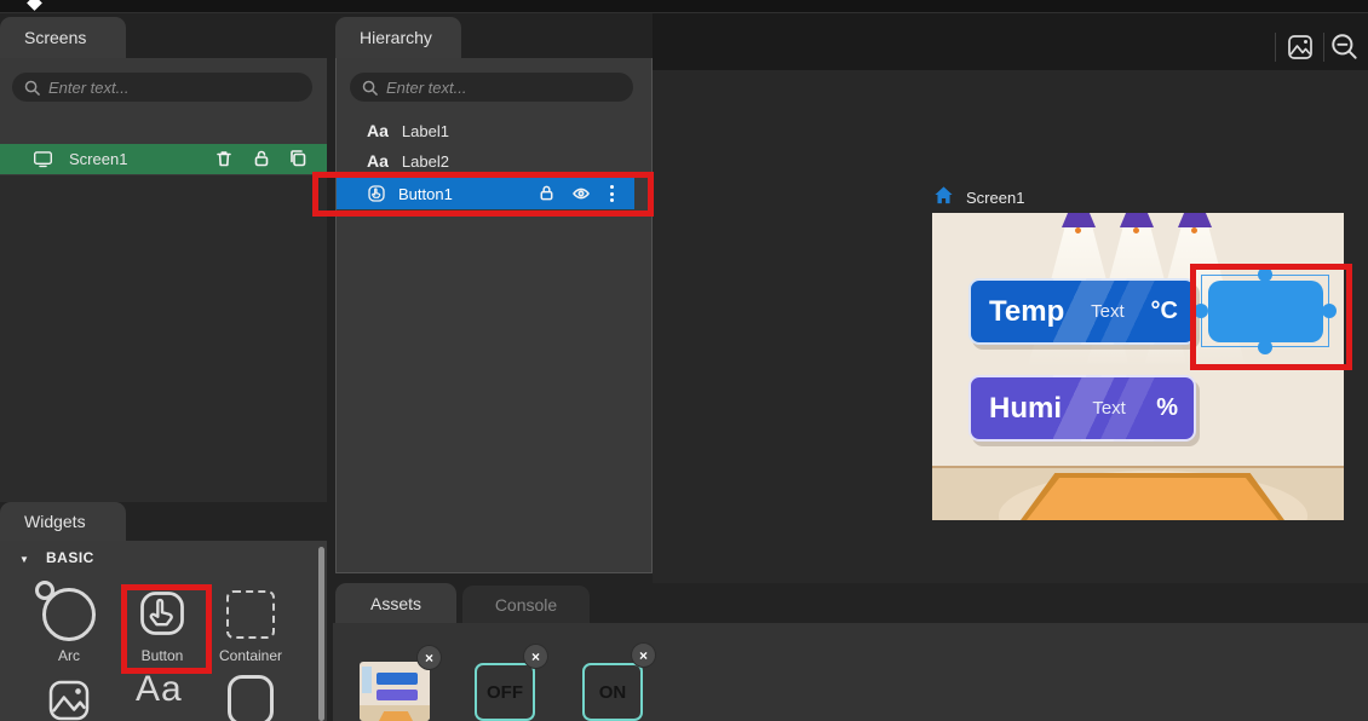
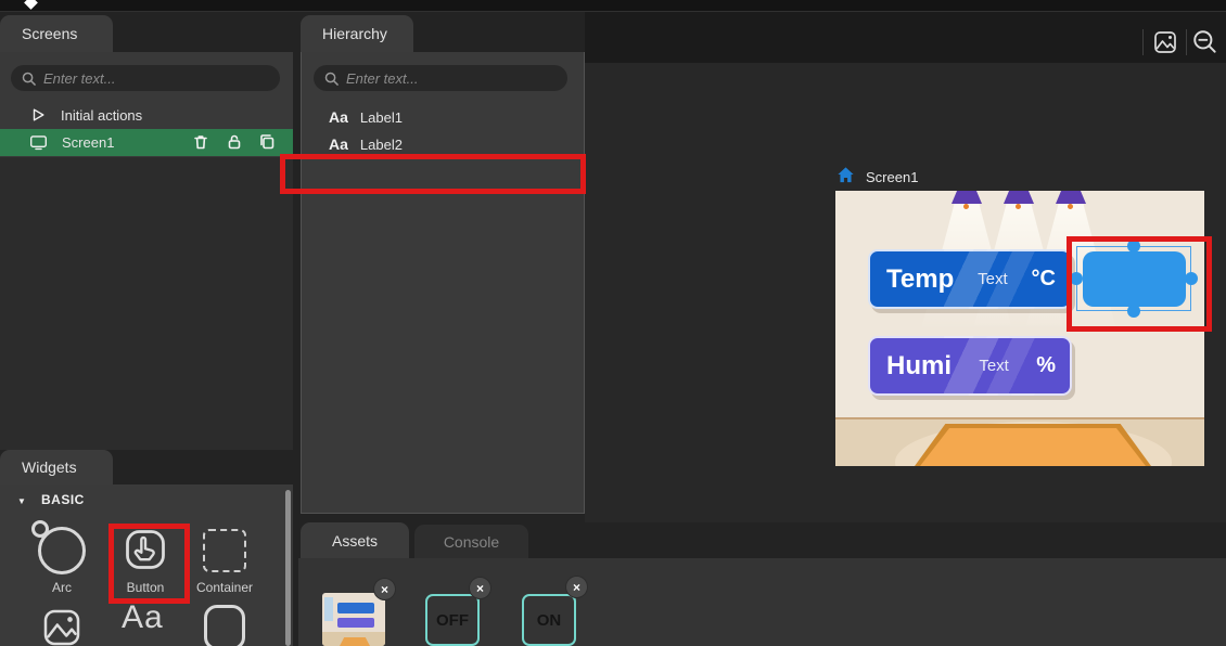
  Screens
  Enter text...
+ Initial actions
  Screen1
  Widgets
  ▼
  BASIC
  Arc
  Button
  Container
  Aa
  Hierarchy
  Enter text...
  Aa
  Label1
  Aa
  Label2
- Button1
  Assets
  Console
  ×
  OFF
  ×
  ON
  ×
  Screen1
  Temp
  Text
  °C
  Humi
  Text
  %
